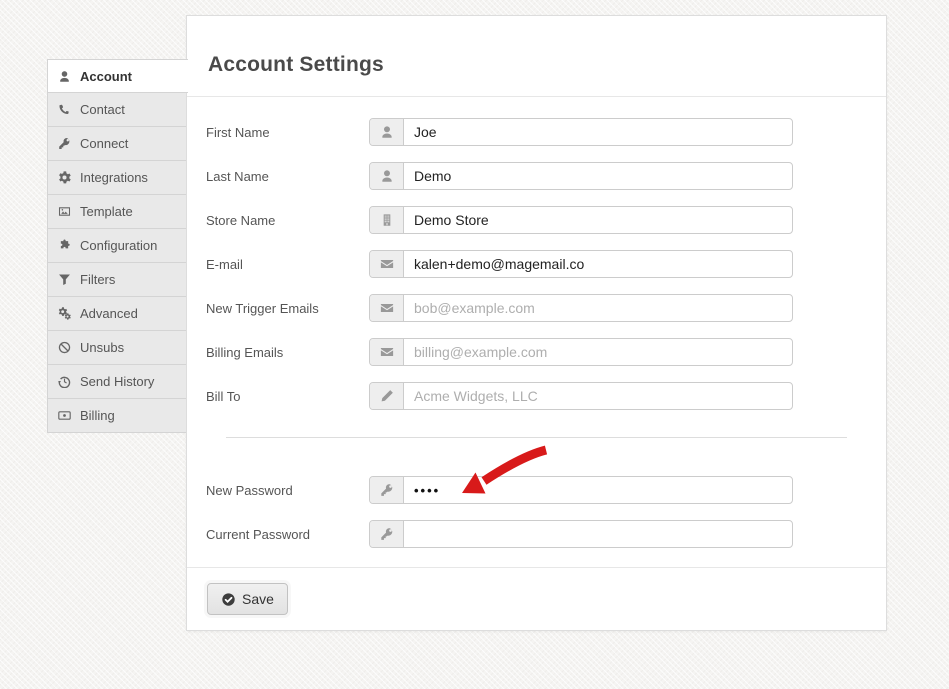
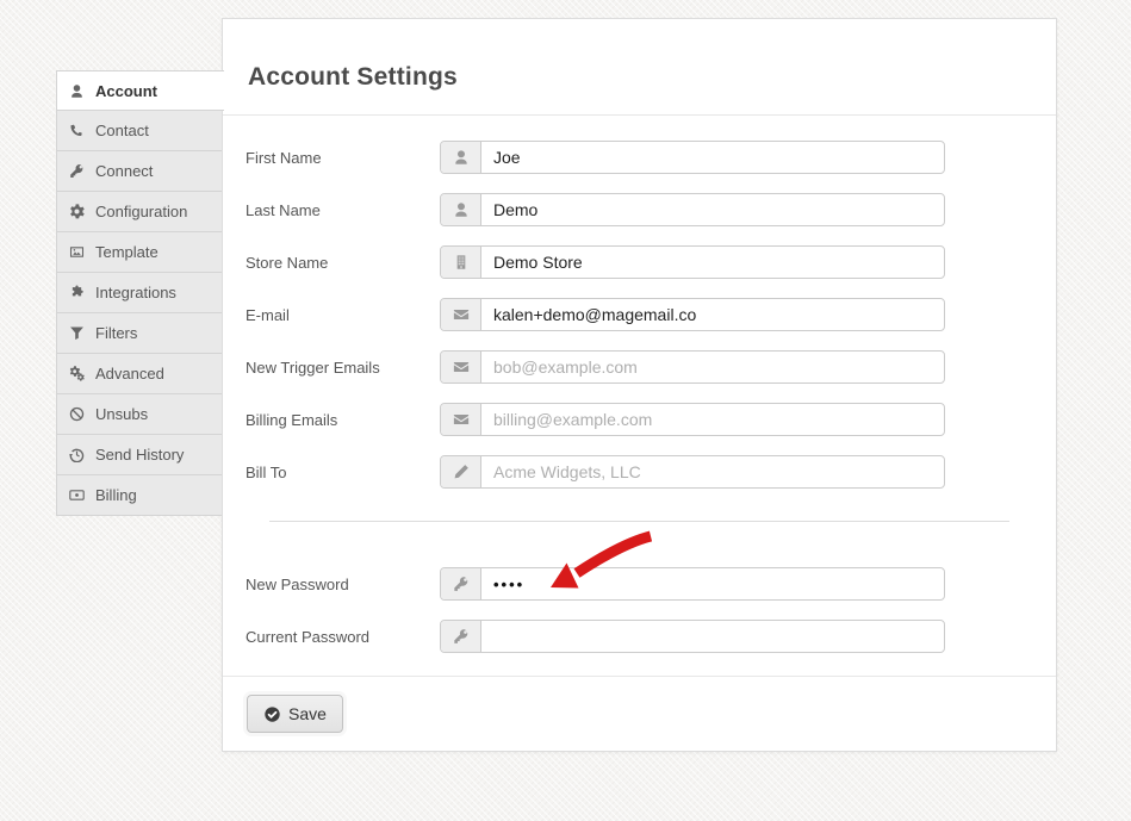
  Account Settings
  First Name
  Joe
  Last Name
  Demo
  Store Name
  Demo Store
  E-mail
  kalen+demo@magemail.co
  New Trigger Emails
  bob@example.com
  Billing Emails
  billing@example.com
  Bill To
  Acme Widgets, LLC
  New Password
  ••••
  Current Password
  Save
  Account
  Contact
  Connect
- Integrations
+ Configuration
  Template
- Configuration
+ Integrations
  Filters
  Advanced
  Unsubs
  Send History
  Billing
